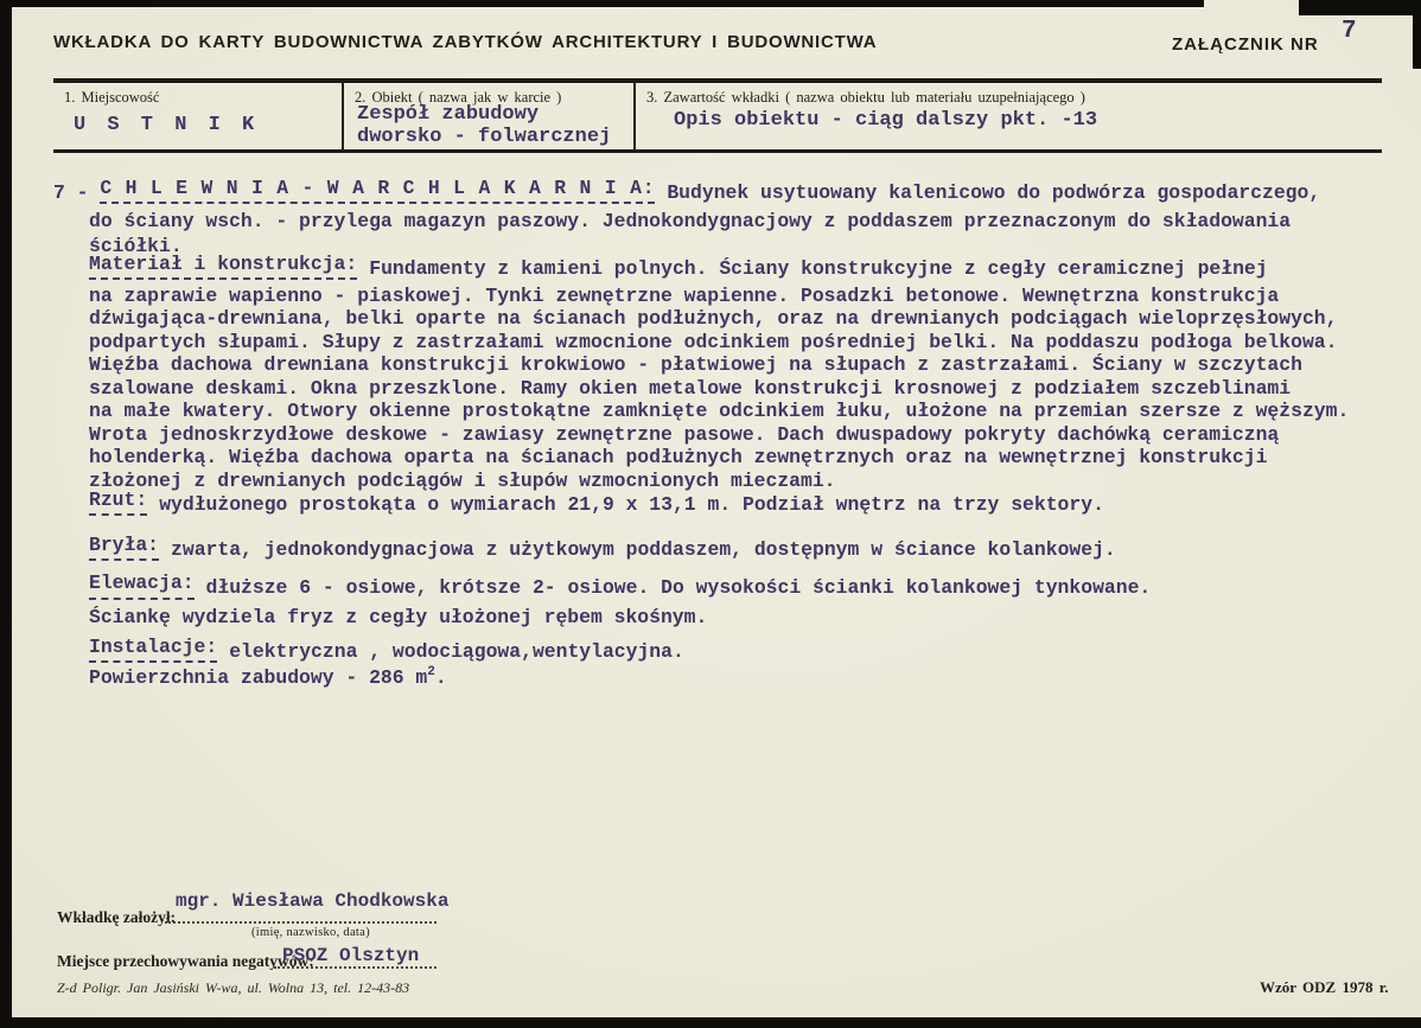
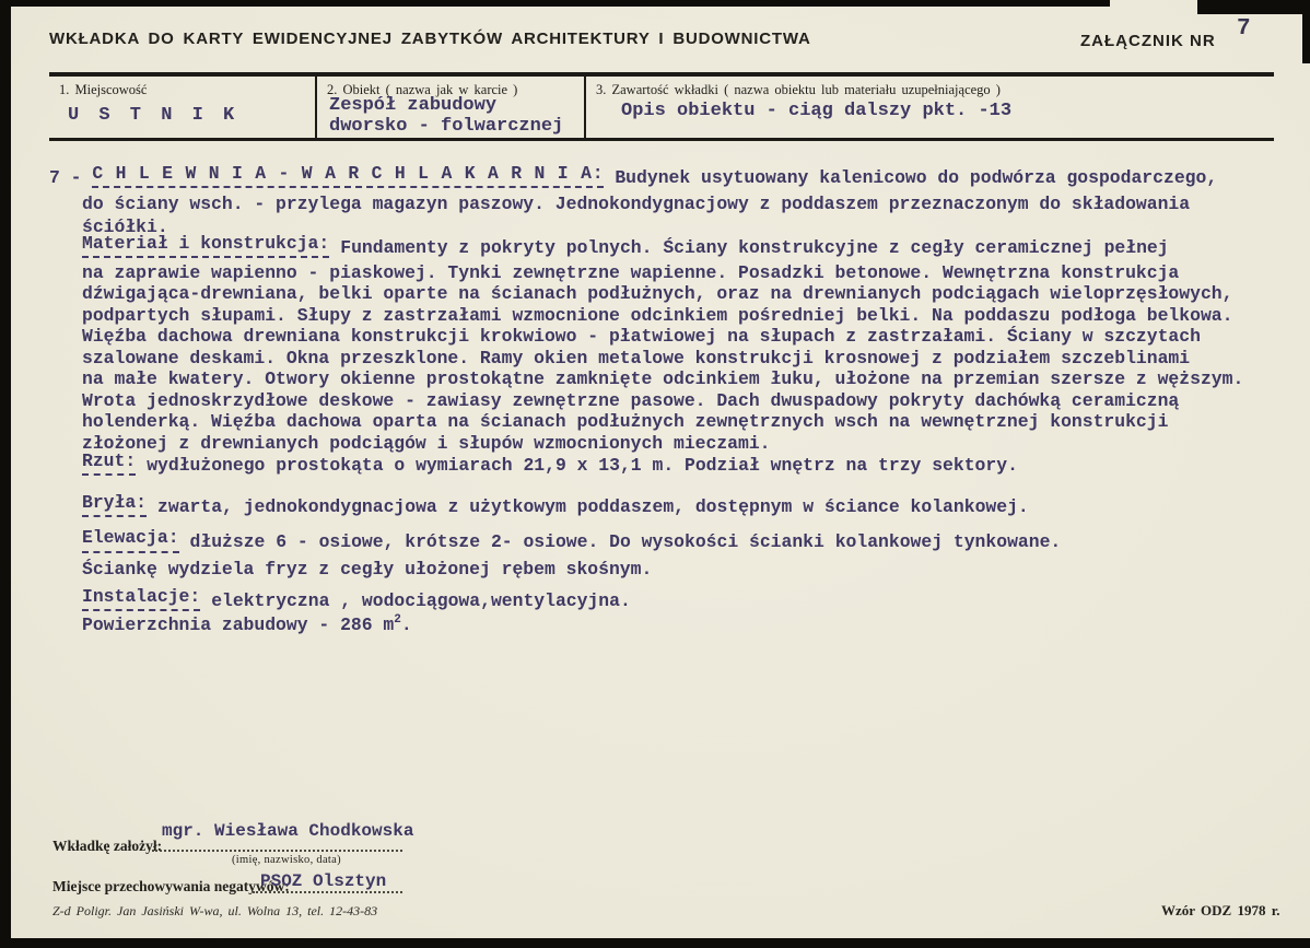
- WKŁADKA DO KARTY BUDOWNICTWA ZABYTKÓW ARCHITEKTURY I BUDOWNICTWA
+ WKŁADKA DO KARTY EWIDENCYJNEJ ZABYTKÓW ARCHITEKTURY I BUDOWNICTWA
  ZAŁĄCZNIK NR
  7
  1. Miejscowość
  U S T N I K
  2. Obiekt ( nazwa jak w karcie )
  Zespół zabudowy
  dworsko - folwarcznej
  3. Zawartość wkładki ( nazwa obiektu lub materiału uzupełniającego )
  Opis obiektu - ciąg dalszy pkt. -13
  7 - C H L E W N I A - W A R C H L A K A R N I A: Budynek usytuowany kalenicowo do podwórza gospodarczego,
  do ściany wsch. - przylega magazyn paszowy. Jednokondygnacjowy z poddaszem przeznaczonym do składowania
  ściółki.
- Materiał i konstrukcja: Fundamenty z kamieni polnych. Ściany konstrukcyjne z cegły ceramicznej pełnej
+ Materiał i konstrukcja: Fundamenty z pokryty polnych. Ściany konstrukcyjne z cegły ceramicznej pełnej
  na zaprawie wapienno - piaskowej. Tynki zewnętrzne wapienne. Posadzki betonowe. Wewnętrzna konstrukcja
  dźwigająca-drewniana, belki oparte na ścianach podłużnych, oraz na drewnianych podciągach wieloprzęsłowych,
  podpartych słupami. Słupy z zastrzałami wzmocnione odcinkiem pośredniej belki. Na poddaszu podłoga belkowa.
  Więźba dachowa drewniana konstrukcji krokwiowo - płatwiowej na słupach z zastrzałami. Ściany w szczytach
  szalowane deskami. Okna przeszklone. Ramy okien metalowe konstrukcji krosnowej z podziałem szczeblinami
  na małe kwatery. Otwory okienne prostokątne zamknięte odcinkiem łuku, ułożone na przemian szersze z węższym.
  Wrota jednoskrzydłowe deskowe - zawiasy zewnętrzne pasowe. Dach dwuspadowy pokryty dachówką ceramiczną
- holenderką. Więźba dachowa oparta na ścianach podłużnych zewnętrznych oraz na wewnętrznej konstrukcji
+ holenderką. Więźba dachowa oparta na ścianach podłużnych zewnętrznych wsch na wewnętrznej konstrukcji
  złożonej z drewnianych podciągów i słupów wzmocnionych mieczami.
  Rzut: wydłużonego prostokąta o wymiarach 21,9 x 13,1 m. Podział wnętrz na trzy sektory.
  Bryła: zwarta, jednokondygnacjowa z użytkowym poddaszem, dostępnym w ściance kolankowej.
  Elewacja: dłuższe 6 - osiowe, krótsze 2- osiowe. Do wysokości ścianki kolankowej tynkowane.
  Ściankę wydziela fryz z cegły ułożonej rębem skośnym.
  Instalacje: elektryczna , wodociągowa,wentylacyjna.
  Powierzchnia zabudowy - 286 m2.
  Wkładkę założył:
  mgr. Wiesława Chodkowska
  (imię, nazwisko, data)
  Miejsce przechowywania negatywów:
  PSOZ Olsztyn
  Z-d Poligr. Jan Jasiński W-wa, ul. Wolna 13, tel. 12-43-83
  Wzór ODZ 1978 r.
